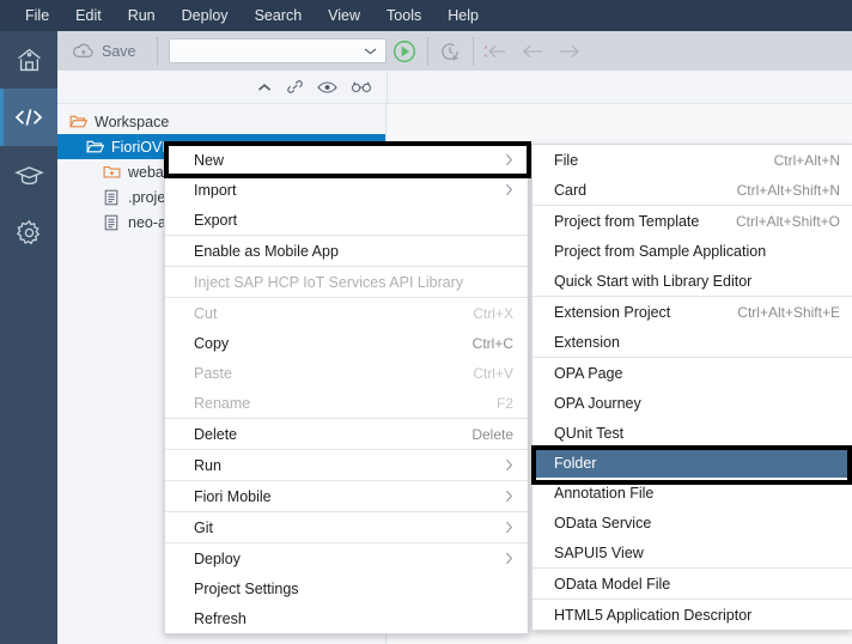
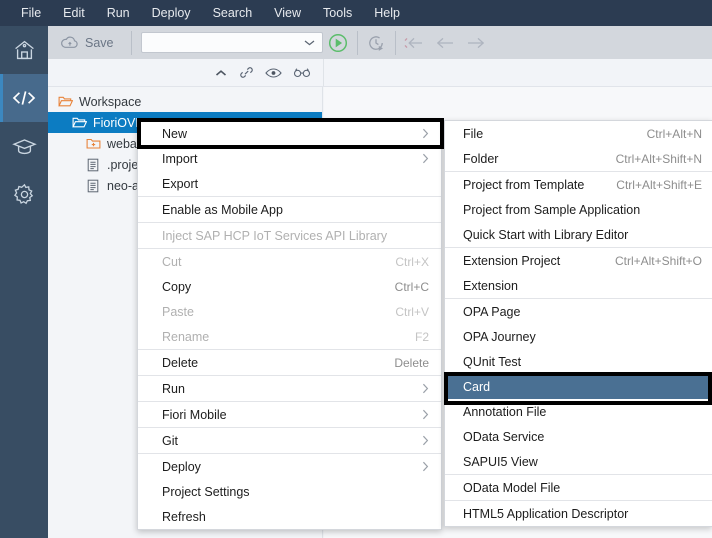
  File
  Edit
  Run
  Deploy
  Search
  View
  Tools
  Help
  Save
  Workspace
  FioriOV
  New
  Import
  Export
  Enable as Mobile App
  Inject SAP HCP IoT Services API Library
  Cut
  Ctrl+X
  Copy
  Ctrl+C
  Paste
  Ctrl+V
  Rename
  F2
  Delete
  Delete
  Run
  Fiori Mobile
  Git
  Deploy
  Project Settings
  Refresh
  File
  Ctrl+Alt+N
- Card
+ Folder
  Ctrl+Alt+Shift+N
  Project from Template
- Ctrl+Alt+Shift+O
+ Ctrl+Alt+Shift+E
  Project from Sample Application
  Quick Start with Library Editor
  Extension Project
- Ctrl+Alt+Shift+E
+ Ctrl+Alt+Shift+O
  Extension
  OPA Page
  OPA Journey
  QUnit Test
- Folder
+ Card
  Annotation File
  OData Service
  SAPUI5 View
  OData Model File
  HTML5 Application Descriptor
